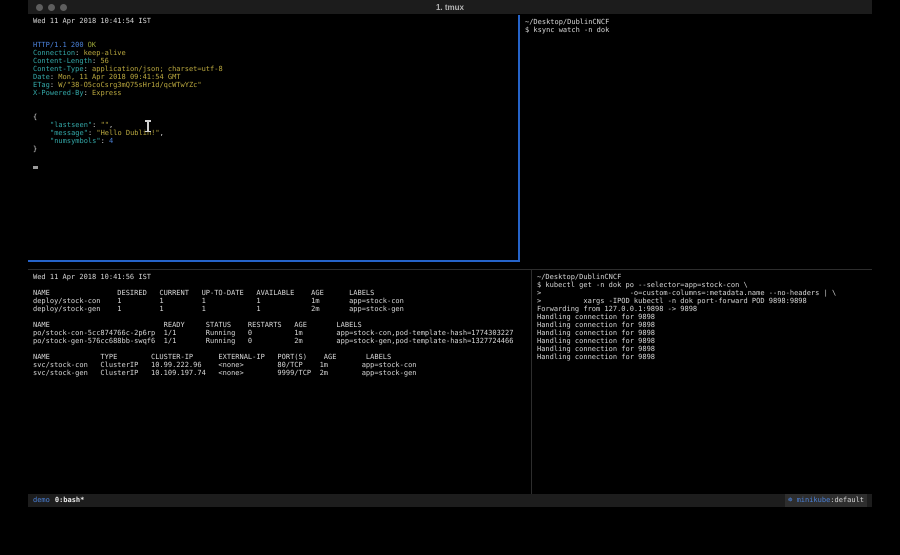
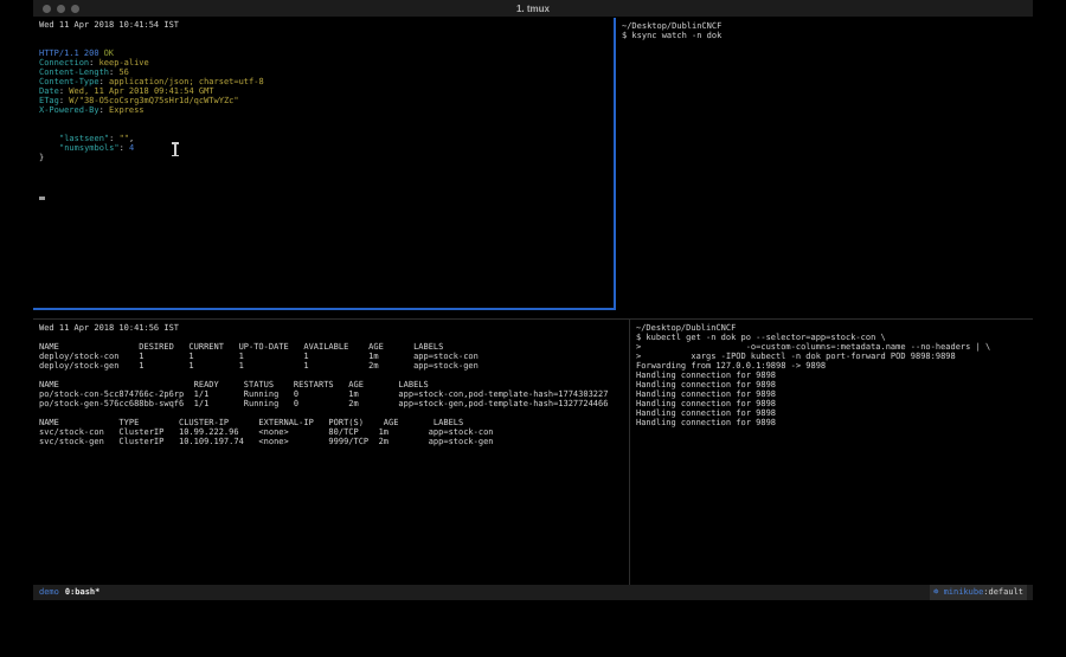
  1. tmux
  Wed 11 Apr 2018 10:41:54 IST
  HTTP/1.1 200 OK
  Connection: keep-alive
  Content-Length: 56
  Content-Type: application/json; charset=utf-8
- Date: Mon, 11 Apr 2018 09:41:54 GMT
+ Date: Wed, 11 Apr 2018 09:41:54 GMT
  ETag: W/"38-O5coCsrg3mQ75sHr1d/qcWTwYZc"
  X-Powered-By: Express
- {
  "lastseen": "",
- "message": "Hello Dublin!",
  "numsymbols": 4
  }
  ~/Desktop/DublinCNCF
  $ ksync watch -n dok
  Wed 11 Apr 2018 10:41:56 IST
  NAME DESIRED CURRENT UP-TO-DATE AVAILABLE AGE LABELS
  deploy/stock-con 1 1 1 1 1m app=stock-con
  deploy/stock-gen 1 1 1 1 2m app=stock-gen
  NAME READY STATUS RESTARTS AGE LABELS
  po/stock-con-5cc874766c-2p6rp 1/1 Running 0 1m app=stock-con,pod-template-hash=1774303227
  po/stock-gen-576cc688bb-swqf6 1/1 Running 0 2m app=stock-gen,pod-template-hash=1327724466
  NAME TYPE CLUSTER-IP EXTERNAL-IP PORT(S) AGE LABELS
  svc/stock-con ClusterIP 10.99.222.96 <none> 80/TCP 1m app=stock-con
  svc/stock-gen ClusterIP 10.109.197.74 <none> 9999/TCP 2m app=stock-gen
  ~/Desktop/DublinCNCF
  $ kubectl get -n dok po --selector=app=stock-con \
  > -o=custom-columns=:metadata.name --no-headers | \
  > xargs -IPOD kubectl -n dok port-forward POD 9898:9898
  Forwarding from 127.0.0.1:9898 -> 9898
  Handling connection for 9898
  Handling connection for 9898
  Handling connection for 9898
  Handling connection for 9898
  Handling connection for 9898
  Handling connection for 9898
  demo 0:bash*
  ☸ minikube:default
